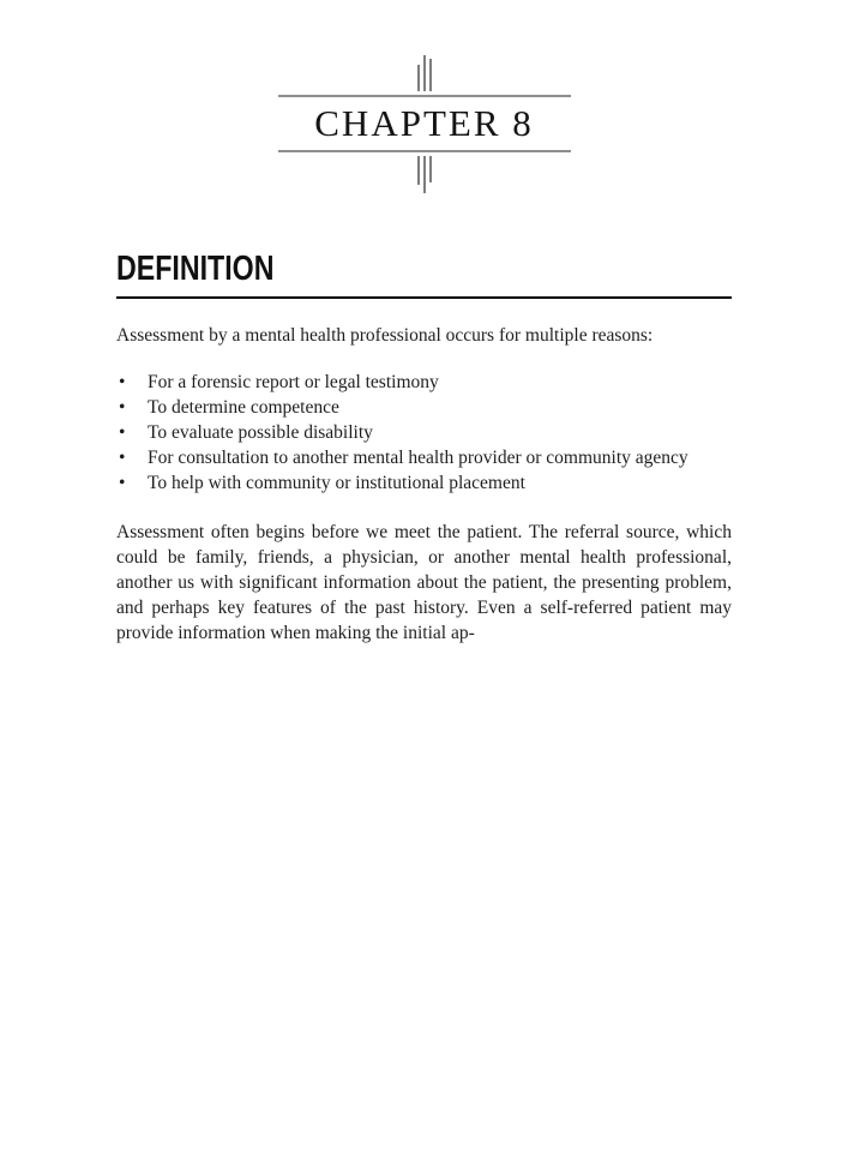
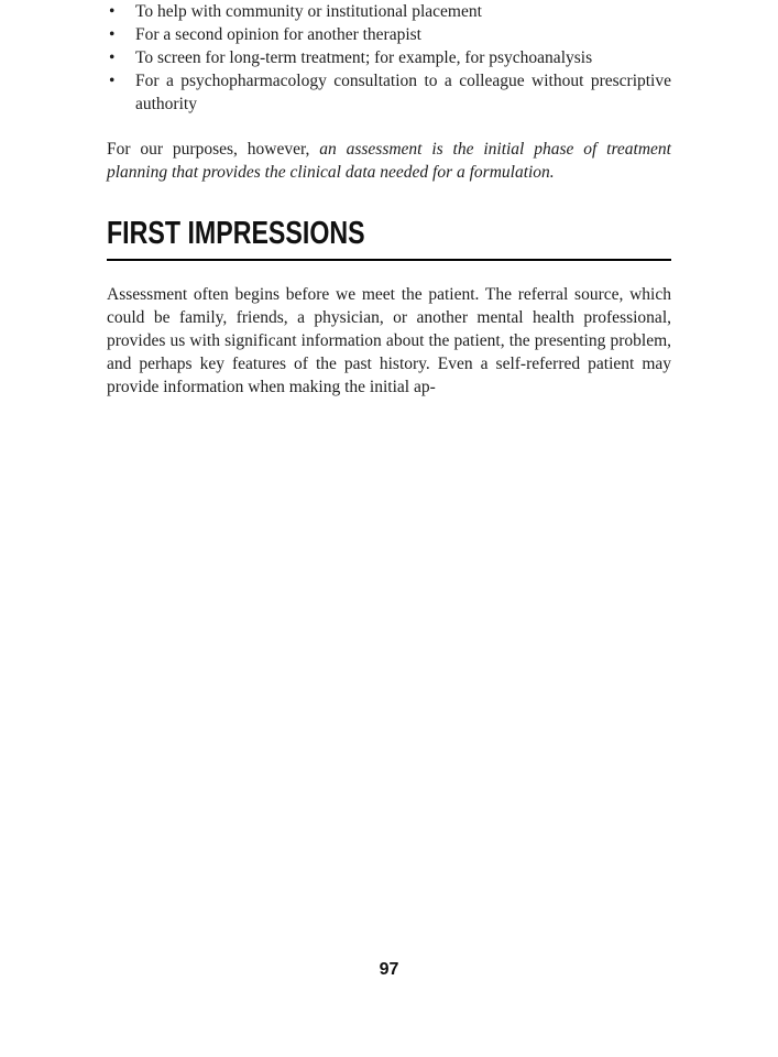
- CHAPTER 8
- DEFINITION
- Assessment by a mental health professional occurs for multiple reasons:
- For a forensic report or legal testimony
- To determine competence
- To evaluate possible disability
- For consultation to another mental health provider or community agency
  To help with community or institutional placement
+ For a second opinion for another therapist
+ To screen for long-term treatment; for example, for psychoanalysis
+ For a psychopharmacology consultation to a colleague without prescriptive authority
+ For our purposes, however, an assessment is the initial phase of treatment planning that provides the clinical data needed for a formulation.
+ FIRST IMPRESSIONS
- Assessment often begins before we meet the patient. The referral source, which could be family, friends, a physician, or another mental health professional, another us with significant information about the patient, the presenting problem, and perhaps key features of the past history. Even a self-referred patient may provide information when making the initial ap-
+ Assessment often begins before we meet the patient. The referral source, which could be family, friends, a physician, or another mental health professional, provides us with significant information about the patient, the presenting problem, and perhaps key features of the past history. Even a self-referred patient may provide information when making the initial ap-
+ 97
